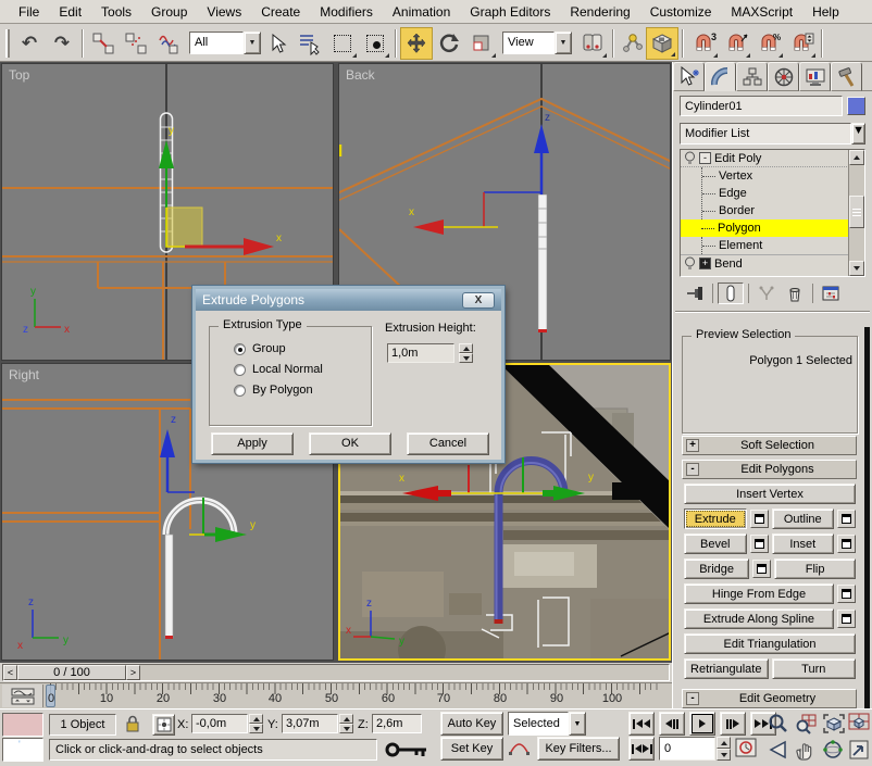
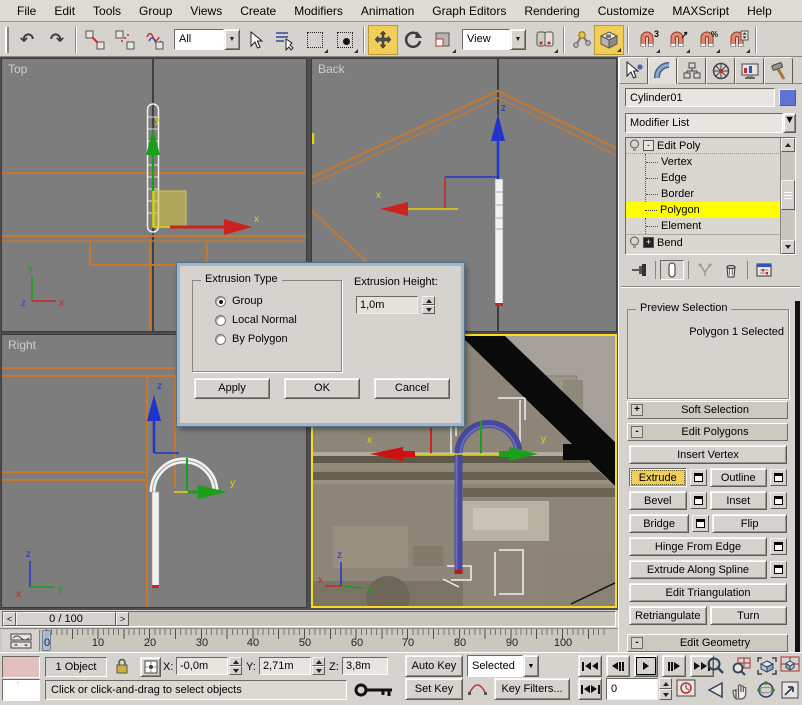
  File
  Edit
  Tools
  Group
  Views
  Create
  Modifiers
  Animation
  Graph Editors
  Rendering
  Customize
  MAXScript
  Help
  ↶
  ↷
  All
  View
  3
  %
  Top
  y
  x
  y
  x
  z
  Back
  z
  x
  Right
  z
  y
  z
  y
  x
  x
  y
  z
  y
  x
  Cylinder01
  Modifier List
  ▼
  -
  Edit Poly
  Vertex
  Edge
  Border
  Polygon
  Element
  +
  Bend
  Preview Selection
  Polygon 1 Selected
  +
  Soft Selection
  -
  Edit Polygons
  Insert Vertex
  Extrude
  Outline
  Bevel
  Inset
  Bridge
  Flip
  Hinge From Edge
  Extrude Along Spline
  Edit Triangulation
  Retriangulate
  Turn
  -
  Edit Geometry
  <
  0 / 100
  >
  0
  10
  20
  30
  40
  50
  60
  70
  80
  90
  100
  '
  1 Object
  X:
  -0,0m
  Y:
- 3,07m
+ 2,71m
  Z:
- 2,6m
+ 3,8m
  Click or click-and-drag to select objects
  Auto Key
  Set Key
  Selected
  Key Filters...
  0
- Extrude Polygons
- X
  Extrusion Type
  Group
  Local Normal
  By Polygon
  Extrusion Height:
  1,0m
  Apply
  OK
  Cancel
